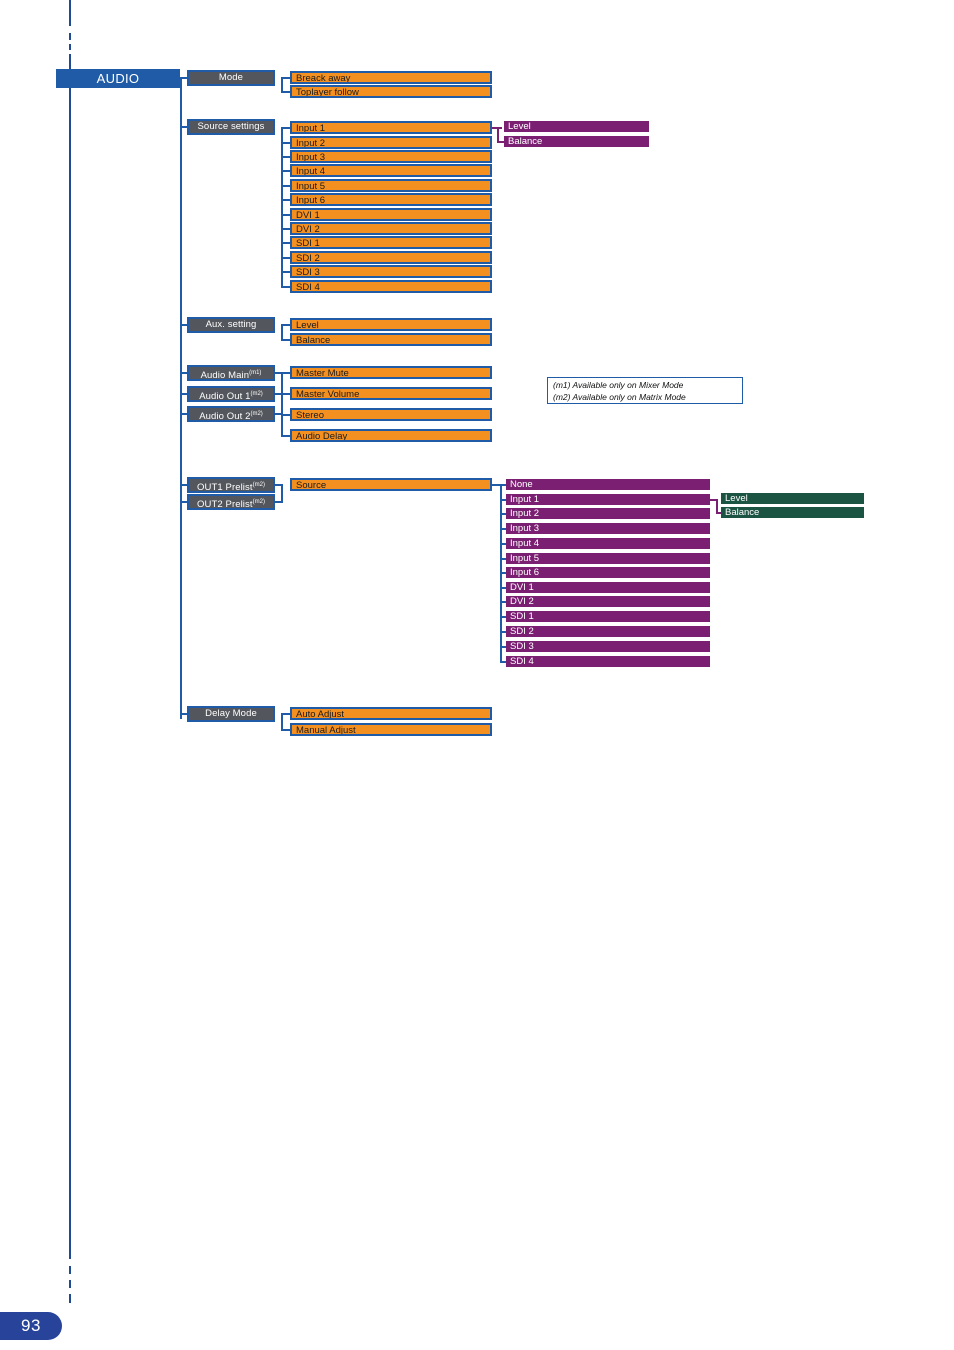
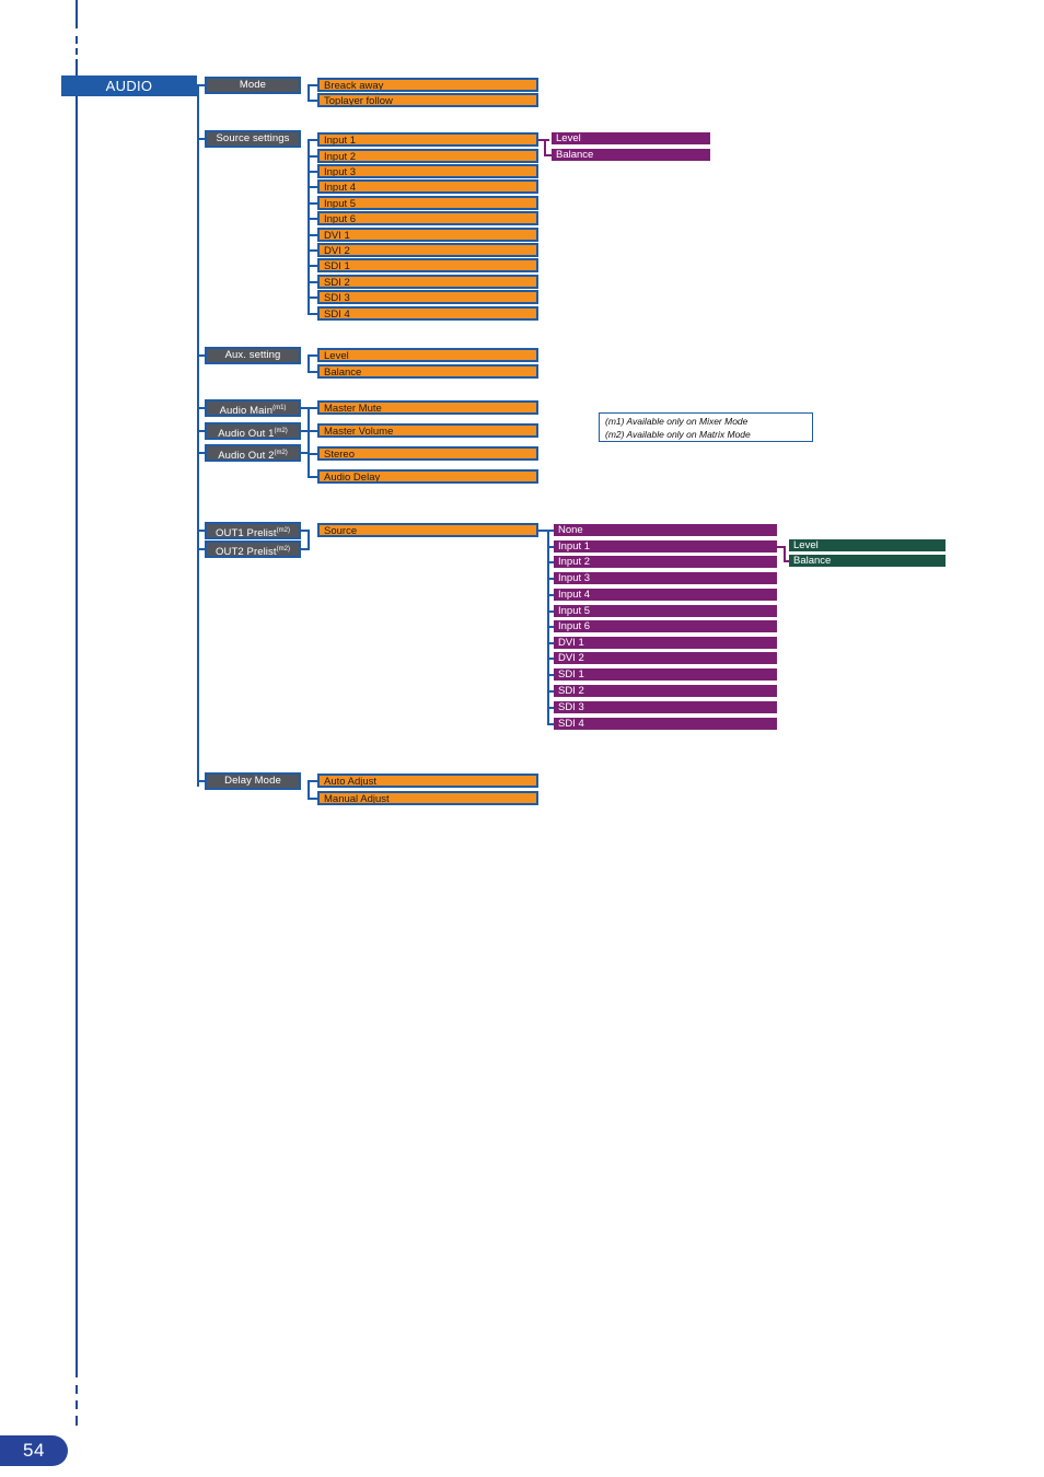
  AUDIO
  Mode
  Breack away
  Toplayer follow
  Source settings
  Input 1
  Input 2
  Input 3
  Input 4
  Input 5
  Input 6
  DVI 1
  DVI 2
  SDI 1
  SDI 2
  SDI 3
  SDI 4
  Level
  Balance
  Aux. setting
  Level
  Balance
  Master Mute
  Master Volume
  Stereo
  Audio Delay
  (m1) Available only on Mixer Mode
  (m2) Available only on Matrix Mode
  OUT1 Prelist
  OUT2 Prelist
  Source
  None
  Input 1
  Input 2
  Input 3
  Input 4
  Input 5
  Input 6
  DVI 1
  DVI 2
  SDI 1
  SDI 2
  SDI 3
  SDI 4
  Level
  Balance
  Delay Mode
  Auto Adjust
  Manual Adjust
- 93
+ 54
